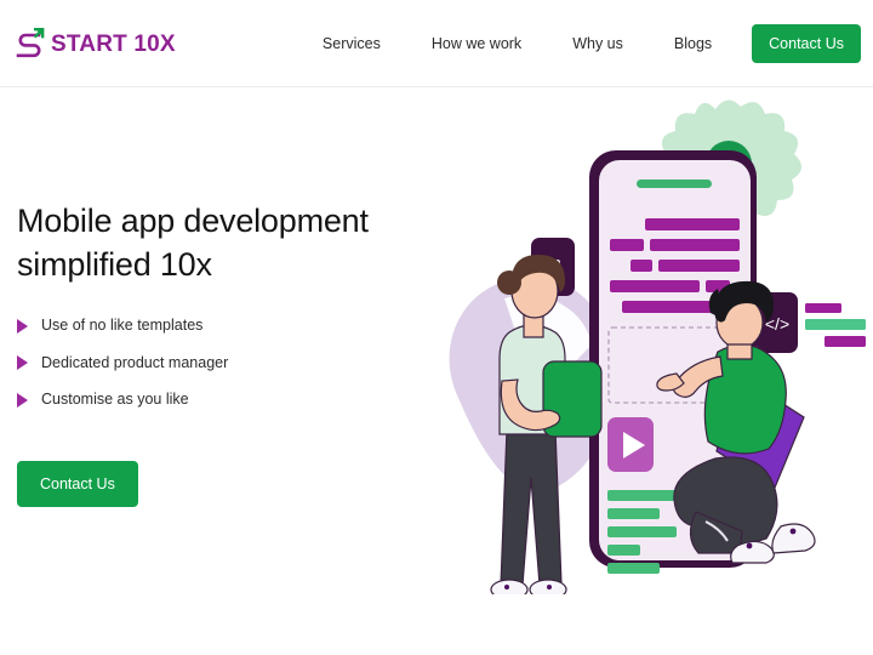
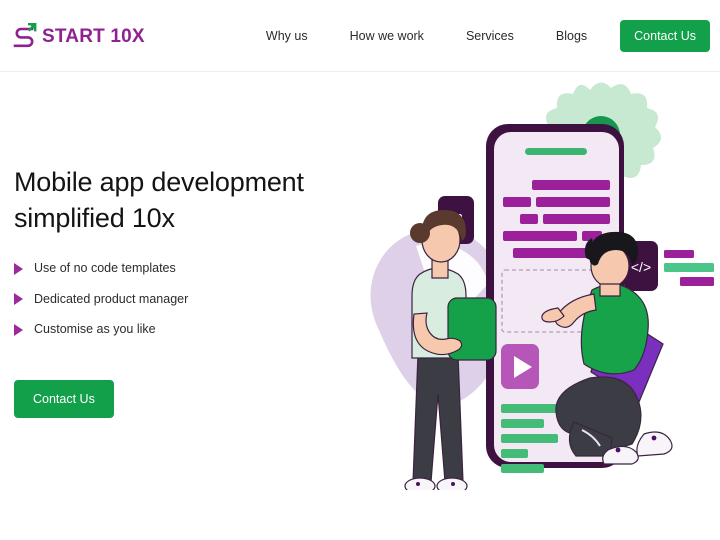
  START 10X
- Services
+ Why us
  How we work
- Why us
+ Services
  Blogs
  Contact Us
  Mobile app development simplified 10x
- Use of no like templates
+ Use of no code templates
  Dedicated product manager
  Customise as you like
  Contact Us
  </>
